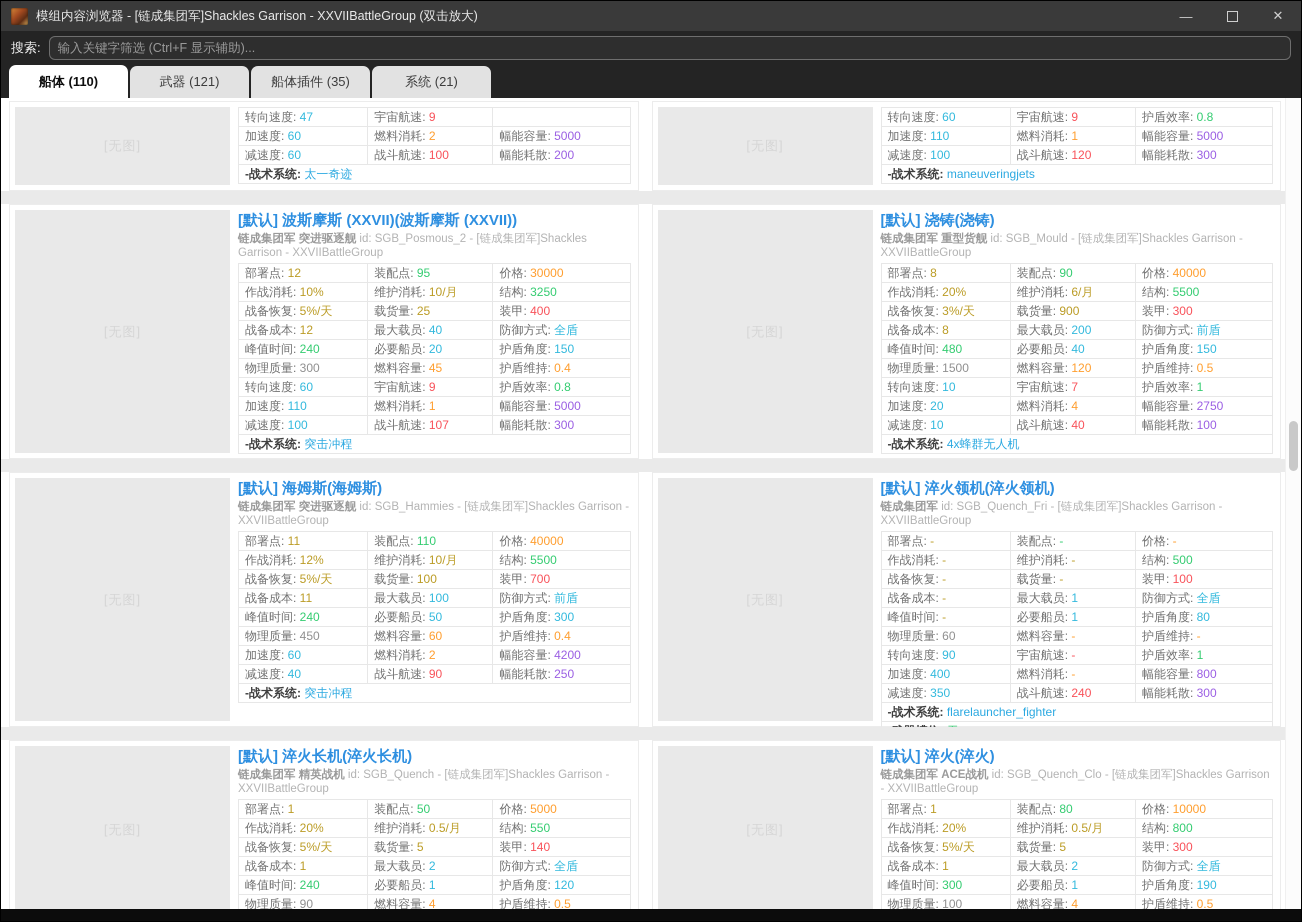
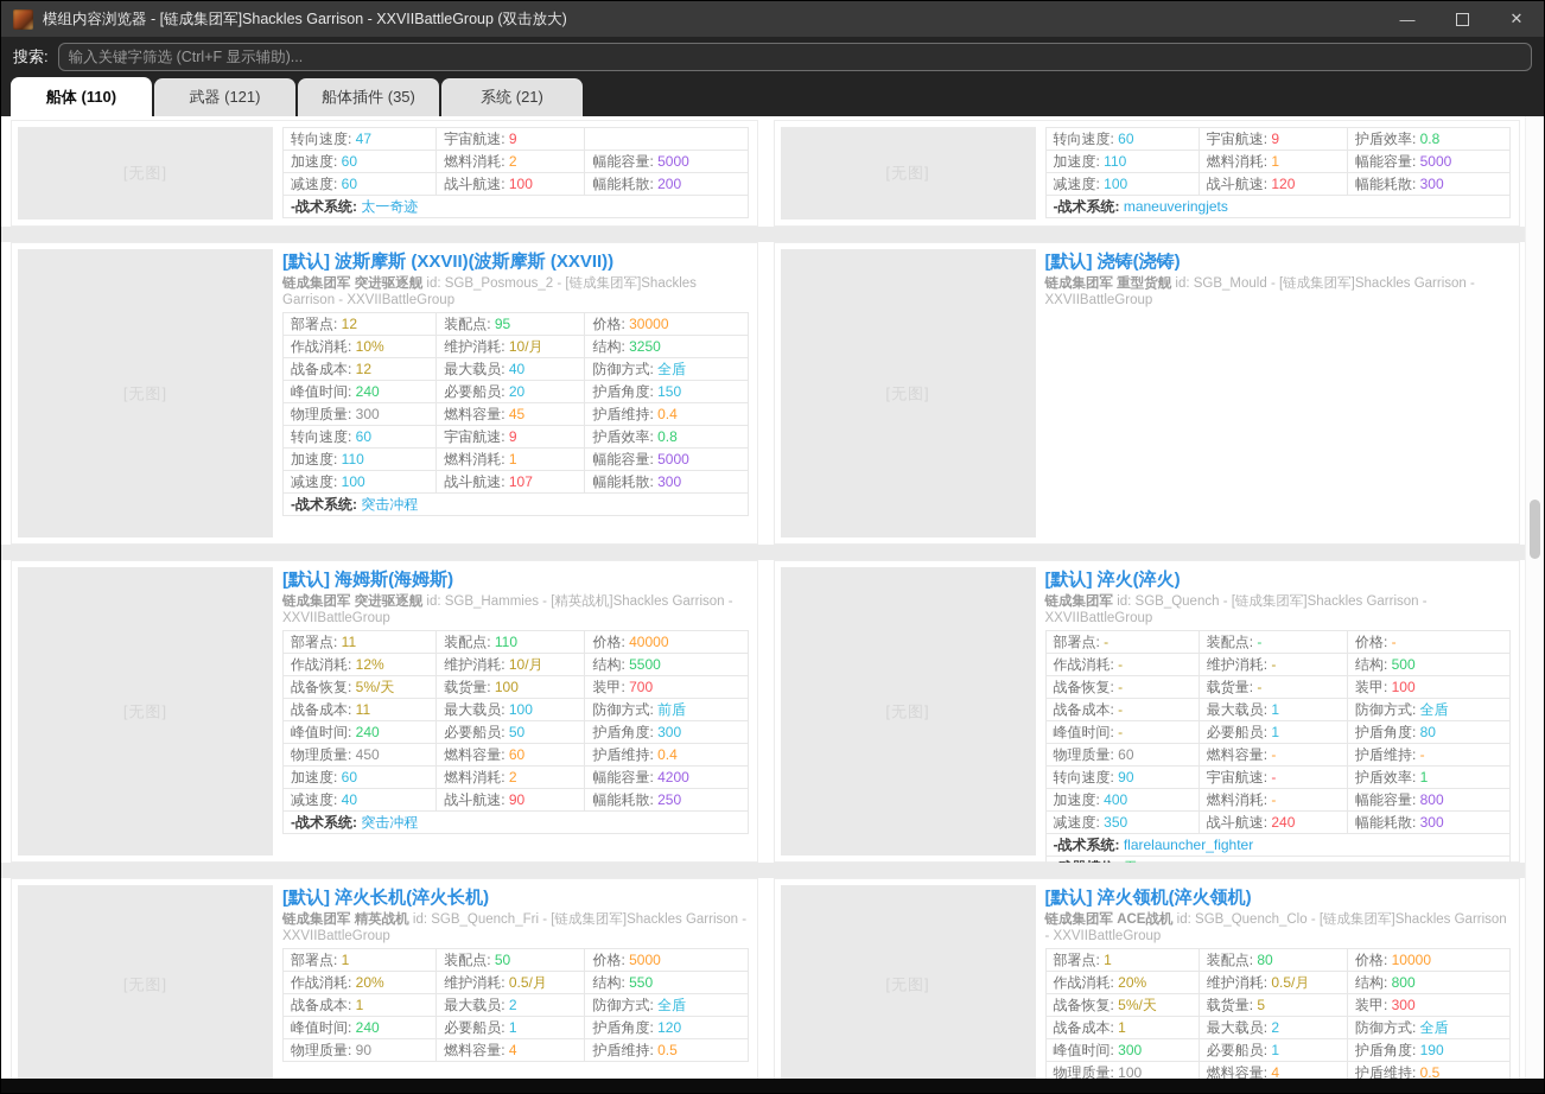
  模组内容浏览器 - [链成集团军]Shackles Garrison - XXVIIBattleGroup (双击放大)
  —
  ✕
  搜索:
  输入关键字筛选 (Ctrl+F 显示辅助)...
  船体 (110)
  武器 (121)
  船体插件 (35)
  系统 (21)
  转向速度: 47	宇宙航速: 9
  加速度: 60	燃料消耗: 2	幅能容量: 5000
  减速度: 60	战斗航速: 100	幅能耗散: 200
  -战术系统: 太一奇迹
  转向速度: 60	宇宙航速: 9	护盾效率: 0.8
  加速度: 110	燃料消耗: 1	幅能容量: 5000
  减速度: 100	战斗航速: 120	幅能耗散: 300
  -战术系统: maneuveringjets
  [默认] 波斯摩斯 (XXVII)(波斯摩斯 (XXVII))
  链成集团军 突进驱逐舰 id: SGB_Posmous_2 - [链成集团军]Shackles Garrison - XXVIIBattleGroup
  部署点: 12	装配点: 95	价格: 30000
  作战消耗: 10%	维护消耗: 10/月	结构: 3250
- 战备恢复: 5%/天	载货量: 25	装甲: 400
  战备成本: 12	最大载员: 40	防御方式: 全盾
  峰值时间: 240	必要船员: 20	护盾角度: 150
  物理质量: 300	燃料容量: 45	护盾维持: 0.4
  转向速度: 60	宇宙航速: 9	护盾效率: 0.8
  加速度: 110	燃料消耗: 1	幅能容量: 5000
  减速度: 100	战斗航速: 107	幅能耗散: 300
  -战术系统: 突击冲程
  [默认] 浇铸(浇铸)
  链成集团军 重型货舰 id: SGB_Mould - [链成集团军]Shackles Garrison - XXVIIBattleGroup
- 部署点: 8	装配点: 90	价格: 40000
- 作战消耗: 20%	维护消耗: 6/月	结构: 5500
- 战备恢复: 3%/天	载货量: 900	装甲: 300
- 战备成本: 8	最大载员: 200	防御方式: 前盾
- 峰值时间: 480	必要船员: 40	护盾角度: 150
- 物理质量: 1500	燃料容量: 120	护盾维持: 0.5
- 转向速度: 10	宇宙航速: 7	护盾效率: 1
- 加速度: 20	燃料消耗: 4	幅能容量: 2750
- 减速度: 10	战斗航速: 40	幅能耗散: 100
- -战术系统: 4x蜂群无人机
  [默认] 海姆斯(海姆斯)
- 链成集团军 突进驱逐舰 id: SGB_Hammies - [链成集团军]Shackles Garrison - XXVIIBattleGroup
+ 链成集团军 突进驱逐舰 id: SGB_Hammies - [精英战机]Shackles Garrison - XXVIIBattleGroup
  部署点: 11	装配点: 110	价格: 40000
  作战消耗: 12%	维护消耗: 10/月	结构: 5500
  战备恢复: 5%/天	载货量: 100	装甲: 700
  战备成本: 11	最大载员: 100	防御方式: 前盾
  峰值时间: 240	必要船员: 50	护盾角度: 300
  物理质量: 450	燃料容量: 60	护盾维持: 0.4
  加速度: 60	燃料消耗: 2	幅能容量: 4200
  减速度: 40	战斗航速: 90	幅能耗散: 250
  -战术系统: 突击冲程
- [默认] 淬火领机(淬火领机)
+ [默认] 淬火(淬火)
- 链成集团军 id: SGB_Quench_Fri - [链成集团军]Shackles Garrison - XXVIIBattleGroup
+ 链成集团军 id: SGB_Quench - [链成集团军]Shackles Garrison - XXVIIBattleGroup
  部署点: -	装配点: -	价格: -
  作战消耗: -	维护消耗: -	结构: 500
  战备恢复: -	载货量: -	装甲: 100
  战备成本: -	最大载员: 1	防御方式: 全盾
  峰值时间: -	必要船员: 1	护盾角度: 80
  物理质量: 60	燃料容量: -	护盾维持: -
  转向速度: 90	宇宙航速: -	护盾效率: 1
  加速度: 400	燃料消耗: -	幅能容量: 800
  减速度: 350	战斗航速: 240	幅能耗散: 300
  -战术系统: flarelauncher_fighter
  [默认] 淬火长机(淬火长机)
- 链成集团军 精英战机 id: SGB_Quench - [链成集团军]Shackles Garrison - XXVIIBattleGroup
+ 链成集团军 精英战机 id: SGB_Quench_Fri - [链成集团军]Shackles Garrison - XXVIIBattleGroup
  部署点: 1	装配点: 50	价格: 5000
  作战消耗: 20%	维护消耗: 0.5/月	结构: 550
- 战备恢复: 5%/天	载货量: 5	装甲: 140
  战备成本: 1	最大载员: 2	防御方式: 全盾
  峰值时间: 240	必要船员: 1	护盾角度: 120
  物理质量: 90	燃料容量: 4	护盾维持: 0.5
- [默认] 淬火(淬火)
+ [默认] 淬火领机(淬火领机)
  链成集团军 ACE战机 id: SGB_Quench_Clo - [链成集团军]Shackles Garrison - XXVIIBattleGroup
  部署点: 1	装配点: 80	价格: 10000
  作战消耗: 20%	维护消耗: 0.5/月	结构: 800
  战备恢复: 5%/天	载货量: 5	装甲: 300
  战备成本: 1	最大载员: 2	防御方式: 全盾
  峰值时间: 300	必要船员: 1	护盾角度: 190
  物理质量: 100	燃料容量: 4	护盾维持: 0.5
